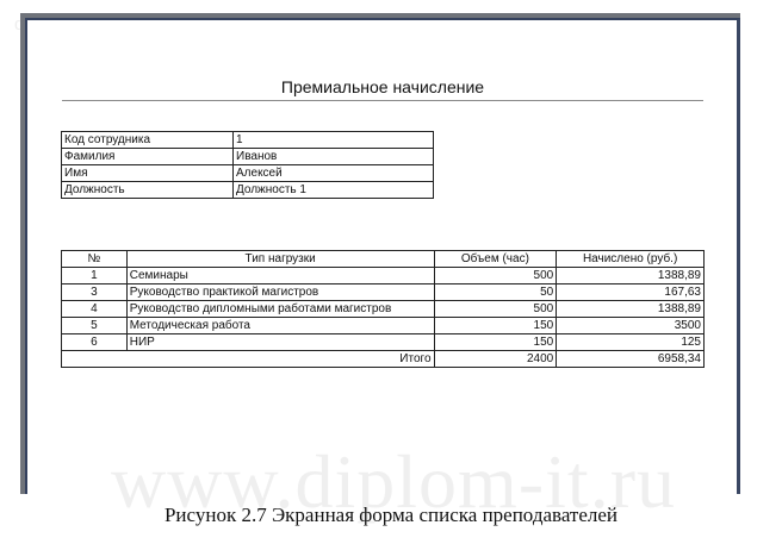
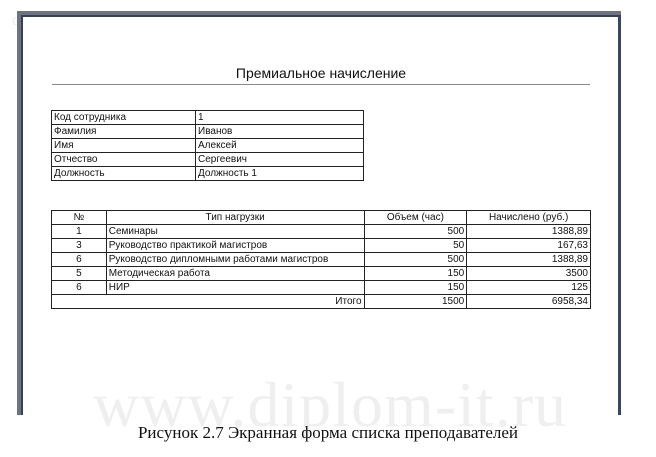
  Премиальное начисление
  Код сотрудника	1
  Фамилия	Иванов
  Имя	Алексей
+ Отчество	Сергеевич
  Должность	Должность 1
  №	Тип нагрузки	Объем (час)	Начислено (руб.)
  1	Семинары	500	1388,89
  3	Руководство практикой магистров	50	167,63
- 4	Руководство дипломными работами магистров	500	1388,89
+ 6	Руководство дипломными работами магистров	500	1388,89
  5	Методическая работа	150	3500
  6	НИР	150	125
- Итого	2400	6958,34
+ Итого	1500	6958,34
  www.diplom-it.ru
  Рисунок 2.7 Экранная форма списка преподавателей
